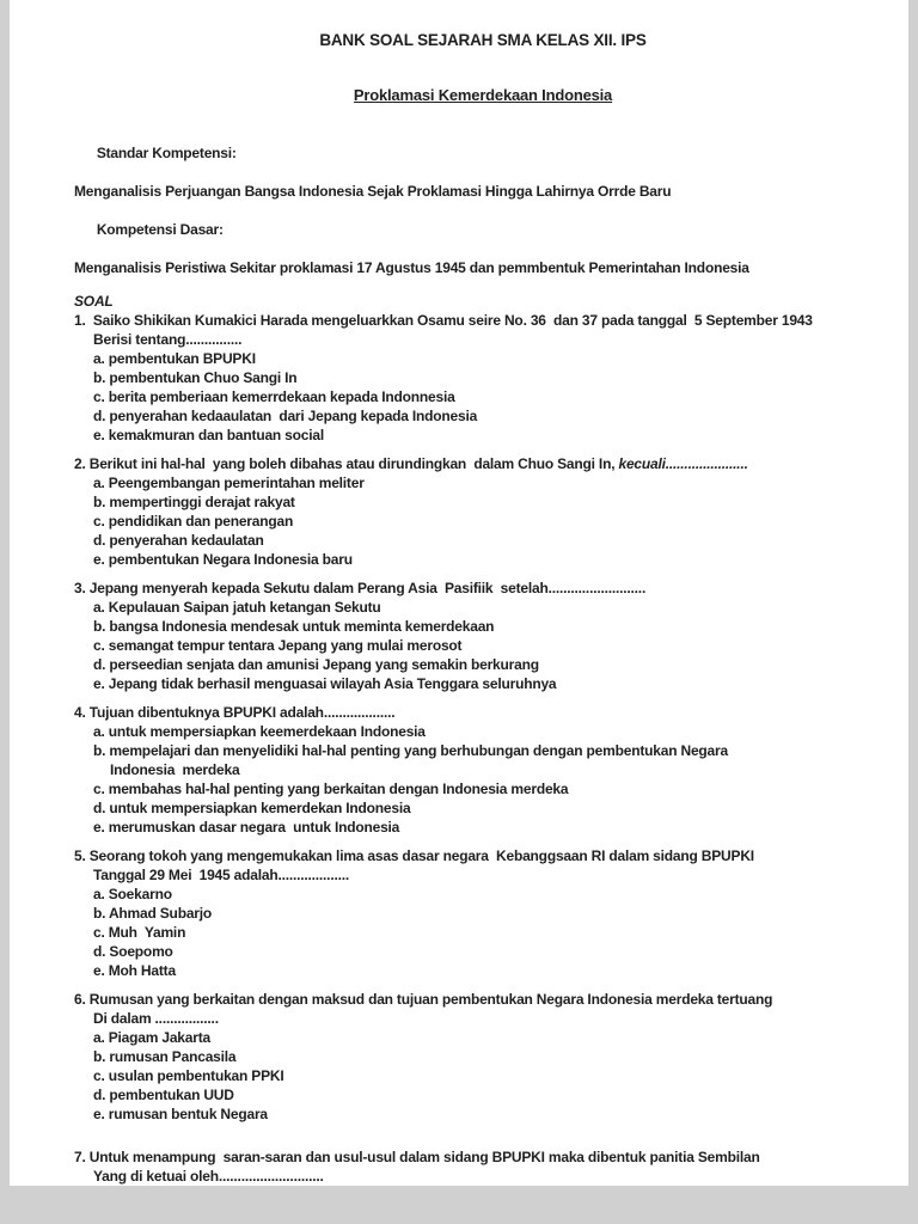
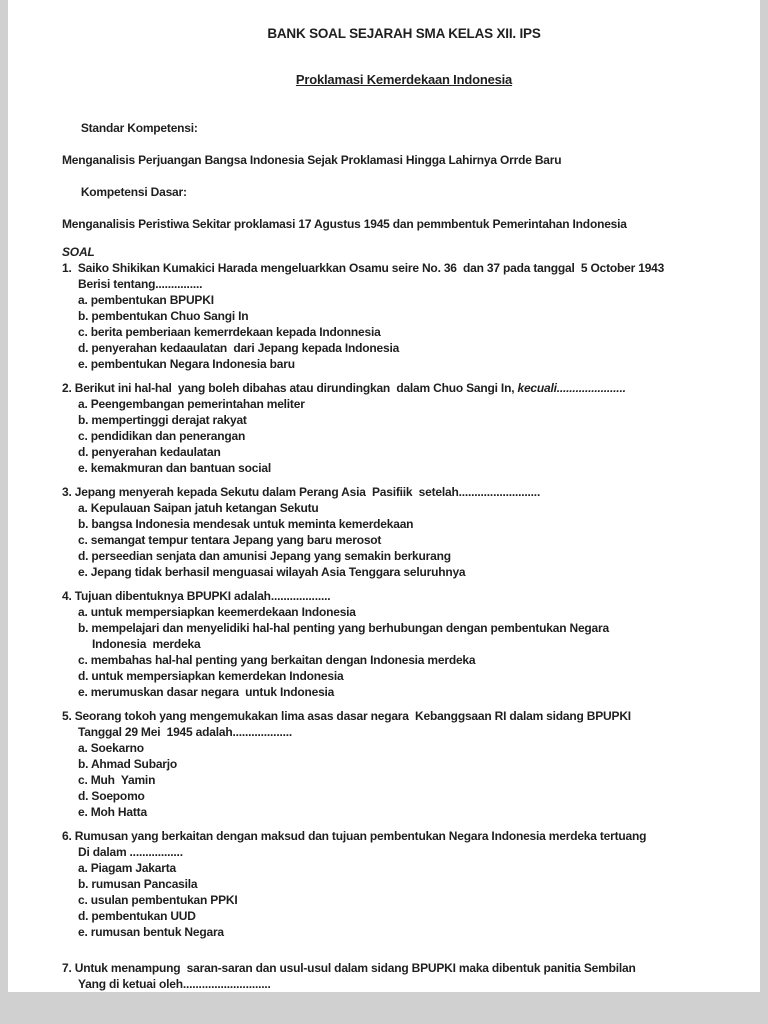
  BANK SOAL SEJARAH SMA KELAS XII. IPS
  Proklamasi Kemerdekaan Indonesia
  Standar Kompetensi:
  Menganalisis Perjuangan Bangsa Indonesia Sejak Proklamasi Hingga Lahirnya Orrde Baru
  Kompetensi Dasar:
  Menganalisis Peristiwa Sekitar proklamasi 17 Agustus 1945 dan pemmbentuk Pemerintahan Indonesia
  SOAL
- 1. Saiko Shikikan Kumakici Harada mengeluarkkan Osamu seire No. 36 dan 37 pada tanggal 5 September 1943
+ 1. Saiko Shikikan Kumakici Harada mengeluarkkan Osamu seire No. 36 dan 37 pada tanggal 5 October 1943
  Berisi tentang...............
  a. pembentukan BPUPKI
  b. pembentukan Chuo Sangi In
  c. berita pemberiaan kemerrdekaan kepada Indonnesia
  d. penyerahan kedaaulatan dari Jepang kepada Indonesia
- e. kemakmuran dan bantuan social
+ e. pembentukan Negara Indonesia baru
  2. Berikut ini hal-hal yang boleh dibahas atau dirundingkan dalam Chuo Sangi In, kecuali......................
  a. Peengembangan pemerintahan meliter
  b. mempertinggi derajat rakyat
  c. pendidikan dan penerangan
  d. penyerahan kedaulatan
- e. pembentukan Negara Indonesia baru
+ e. kemakmuran dan bantuan social
  3. Jepang menyerah kepada Sekutu dalam Perang Asia Pasifiik setelah..........................
  a. Kepulauan Saipan jatuh ketangan Sekutu
  b. bangsa Indonesia mendesak untuk meminta kemerdekaan
- c. semangat tempur tentara Jepang yang mulai merosot
+ c. semangat tempur tentara Jepang yang baru merosot
  d. perseedian senjata dan amunisi Jepang yang semakin berkurang
  e. Jepang tidak berhasil menguasai wilayah Asia Tenggara seluruhnya
  4. Tujuan dibentuknya BPUPKI adalah...................
  a. untuk mempersiapkan keemerdekaan Indonesia
  b. mempelajari dan menyelidiki hal-hal penting yang berhubungan dengan pembentukan Negara
  Indonesia merdeka
  c. membahas hal-hal penting yang berkaitan dengan Indonesia merdeka
  d. untuk mempersiapkan kemerdekan Indonesia
  e. merumuskan dasar negara untuk Indonesia
  5. Seorang tokoh yang mengemukakan lima asas dasar negara Kebanggsaan RI dalam sidang BPUPKI
  Tanggal 29 Mei 1945 adalah...................
  a. Soekarno
  b. Ahmad Subarjo
  c. Muh Yamin
  d. Soepomo
  e. Moh Hatta
  6. Rumusan yang berkaitan dengan maksud dan tujuan pembentukan Negara Indonesia merdeka tertuang
  Di dalam .................
  a. Piagam Jakarta
  b. rumusan Pancasila
  c. usulan pembentukan PPKI
  d. pembentukan UUD
  e. rumusan bentuk Negara
  7. Untuk menampung saran-saran dan usul-usul dalam sidang BPUPKI maka dibentuk panitia Sembilan
  Yang di ketuai oleh............................
